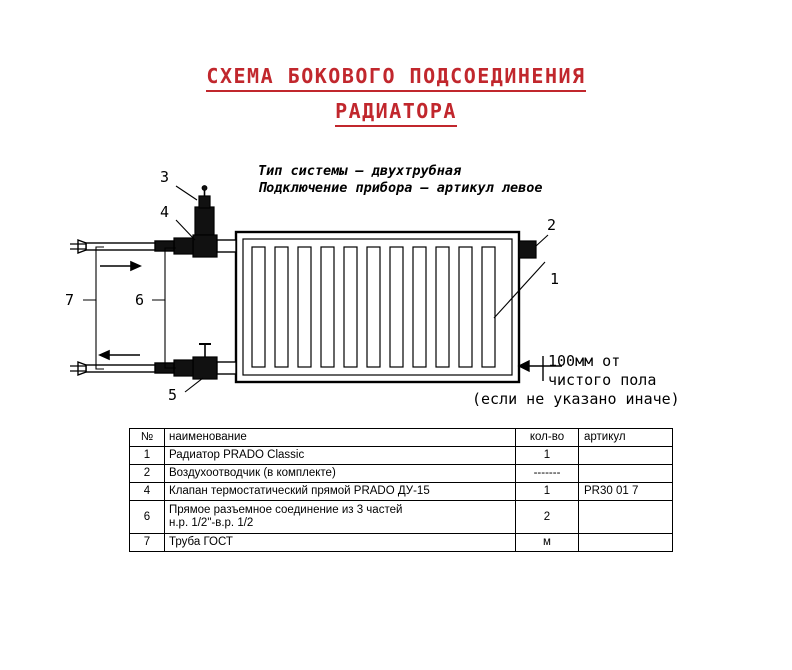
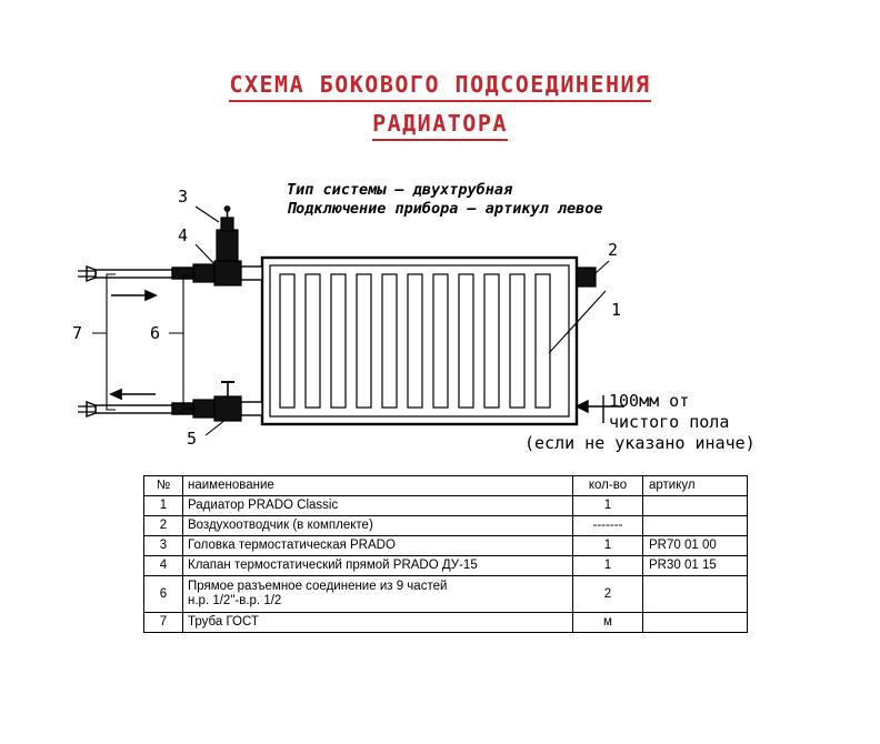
  СХЕМА БОКОВОГО ПОДСОЕДИНЕНИЯ
  РАДИАТОРА
  Тип системы – двухтрубная
  Подключение прибора – артикул левое
  2
  1
  3
  4
  5
  6
  7
  100мм от
  чистого пола
  (если не указано иначе)
  №	наименование	кол-во	артикул
  1	Радиатор PRADO Classic	1
  2	Воздухоотводчик (в комплекте)	-------
+ 3	Головка термостатическая PRADO	1	PR70 01 00
- 4	Клапан термостатический прямой PRADO ДУ-15	1	PR30 01 7
+ 4	Клапан термостатический прямой PRADO ДУ-15	1	PR30 01 15
- 6	Прямое разъемное соединение из 3 частей н.р. 1/2"-в.р. 1/2	2
+ 6	Прямое разъемное соединение из 9 частей н.р. 1/2"-в.р. 1/2	2
  7	Труба ГОСТ	м
